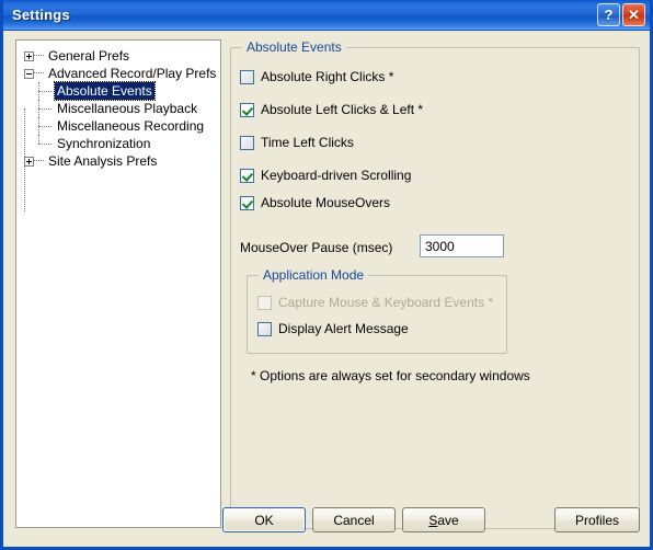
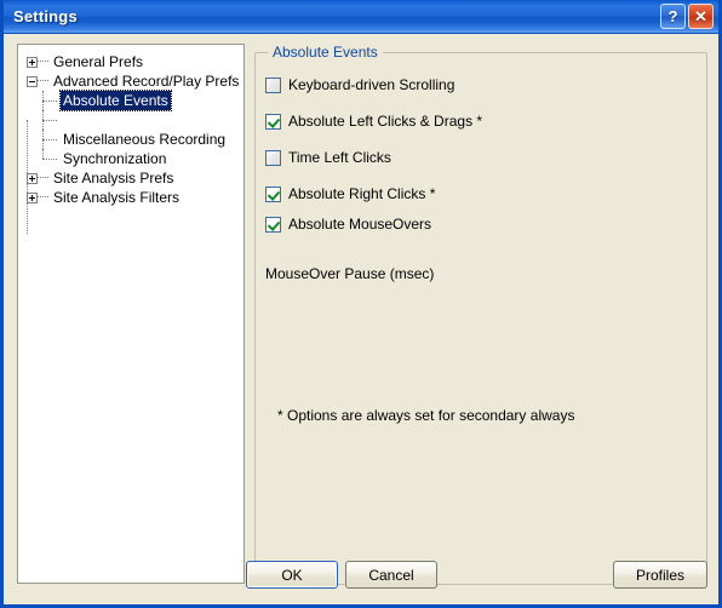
  Settings
  ?
  ✕
  General Prefs
  Advanced Record/Play Prefs
  Absolute Events
- Miscellaneous Playback
  Miscellaneous Recording
  Synchronization
  Site Analysis Prefs
+ Site Analysis Filters
  Absolute Events
- Absolute Right Clicks *
+ Keyboard-driven Scrolling
- Absolute Left Clicks & Left *
+ Absolute Left Clicks & Drags *
  Time Left Clicks
- Keyboard-driven Scrolling
+ Absolute Right Clicks *
  Absolute MouseOvers
  MouseOver Pause (msec)
- 3000
- Application Mode
- Capture Mouse & Keyboard Events *
- Display Alert Message
- * Options are always set for secondary windows
+ * Options are always set for secondary always
  OK
  Cancel
- Save
  Profiles
